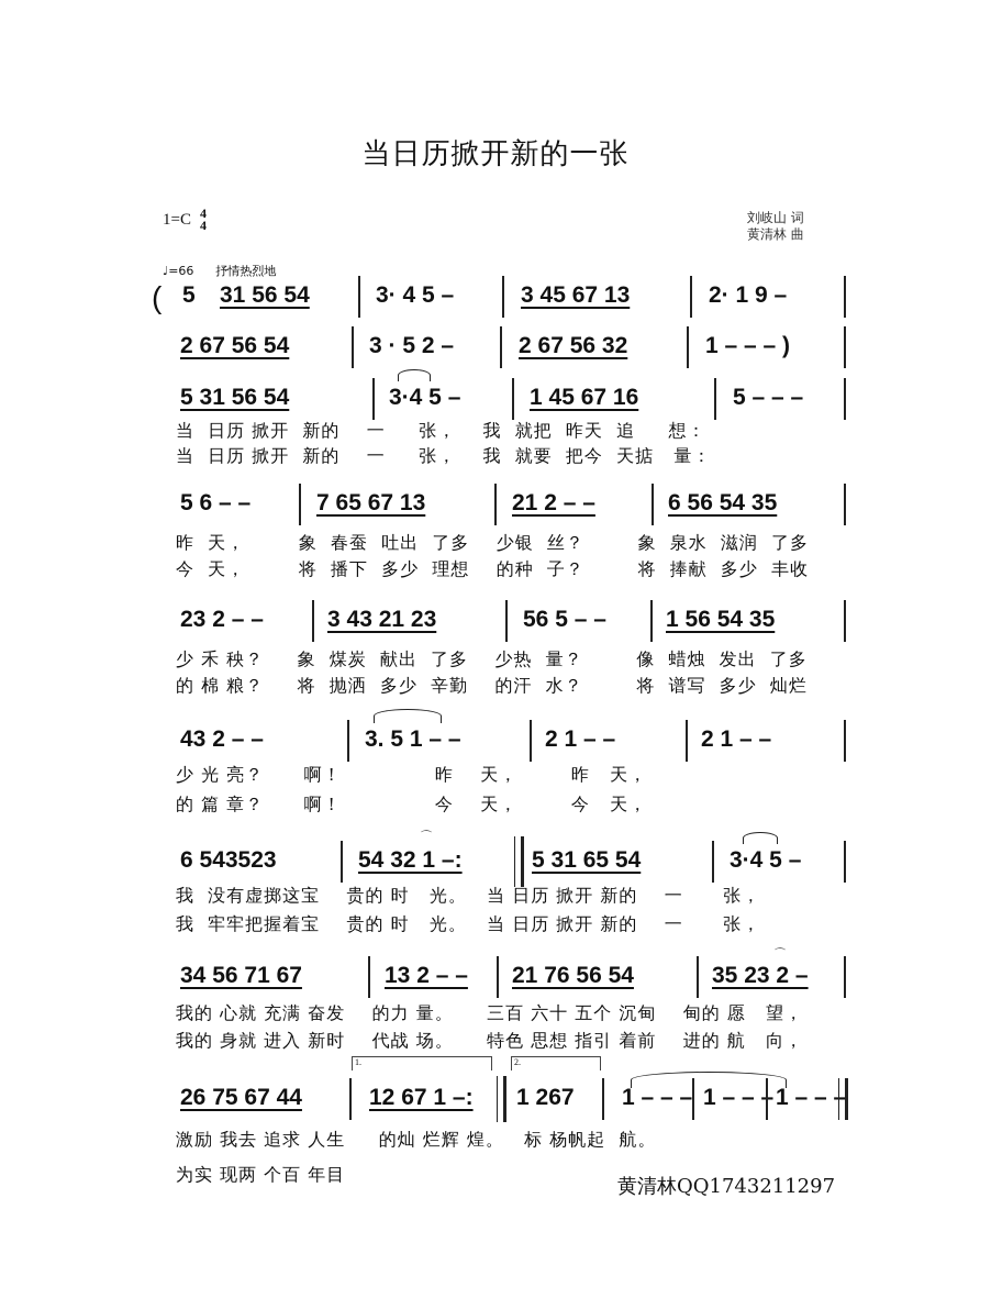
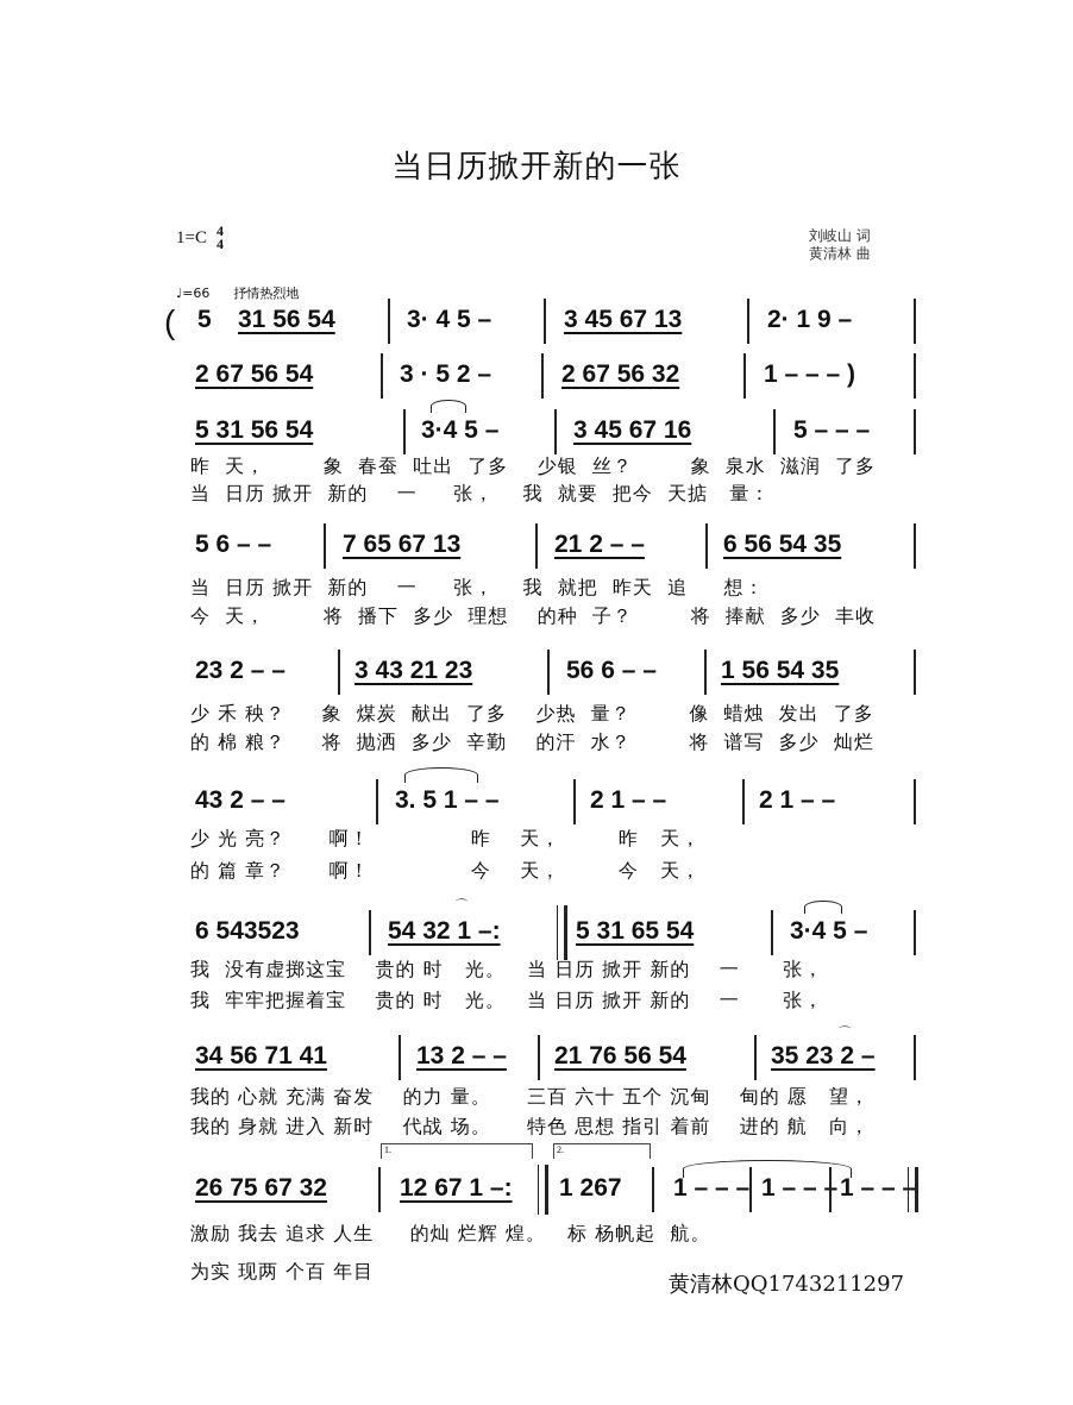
  当日历掀开新的一张
  1=C
  4
  4
  刘岐山 词
  黄清林 曲
  ♩=66
  抒情热烈地
  (
  5
  31 56 54
  3· 4 5 –
  3 45 67 13
  2· 1 9 –
  2 67 56 54
  3 · 5 2 –
  2 67 56 32
  1 – – – )
  5 31 56 54
  3·4 5 –
- 1 45 67 16
+ 3 45 67 16
  5 – – –
- 当 日历 掀开 新的 一 张， 我 就把 昨天 追 想：
+ 昨 天， 象 春蚕 吐出 了多 少银 丝？ 象 泉水 滋润 了多
  当 日历 掀开 新的 一 张， 我 就要 把今 天掂 量：
  5 6 – –
  7 65 67 13
  21 2 – –
  6 56 54 35
- 昨 天， 象 春蚕 吐出 了多 少银 丝？ 象 泉水 滋润 了多
+ 当 日历 掀开 新的 一 张， 我 就把 昨天 追 想：
  今 天， 将 播下 多少 理想 的种 子？ 将 捧献 多少 丰收
  23 2 – –
  3 43 21 23
- 56 5 – –
+ 56 6 – –
  1 56 54 35
  少 禾 秧？ 象 煤炭 献出 了多 少热 量？ 像 蜡烛 发出 了多
  的 棉 粮？ 将 抛洒 多少 辛勤 的汗 水？ 将 谱写 多少 灿烂
  43 2 – –
  3. 5 1 – –
  2 1 – –
  2 1 – –
  少 光 亮？ 啊！ 昨 天， 昨 天，
  的 篇 章？ 啊！ 今 天， 今 天，
  6 543523
  ⌒
  54 32 1 –:
  5 31 65 54
  3·4 5 –
  我 没有虚掷这宝 贵的 时 光。 当 日历 掀开 新的 一 张，
  我 牢牢把握着宝 贵的 时 光。 当 日历 掀开 新的 一 张，
- 34 56 71 67
+ 34 56 71 41
  13 2 – –
  21 76 56 54
  ⌒
  35 23 2 –
  我的 心就 充满 奋发 的力 量。 三百 六十 五个 沉甸 甸的 愿 望，
  我的 身就 进入 新时 代战 场。 特色 思想 指引 着前 进的 航 向，
  1.
  2.
- 26 75 67 44
+ 26 75 67 32
  12 67 1 –:
  1 267
  1 – – –
  1 – –
  1 – – –
  激励 我去 追求 人生 的灿 烂辉 煌。 标 杨帆起 航。
  为实 现两 个百 年目
  黄清林QQ1743211297
